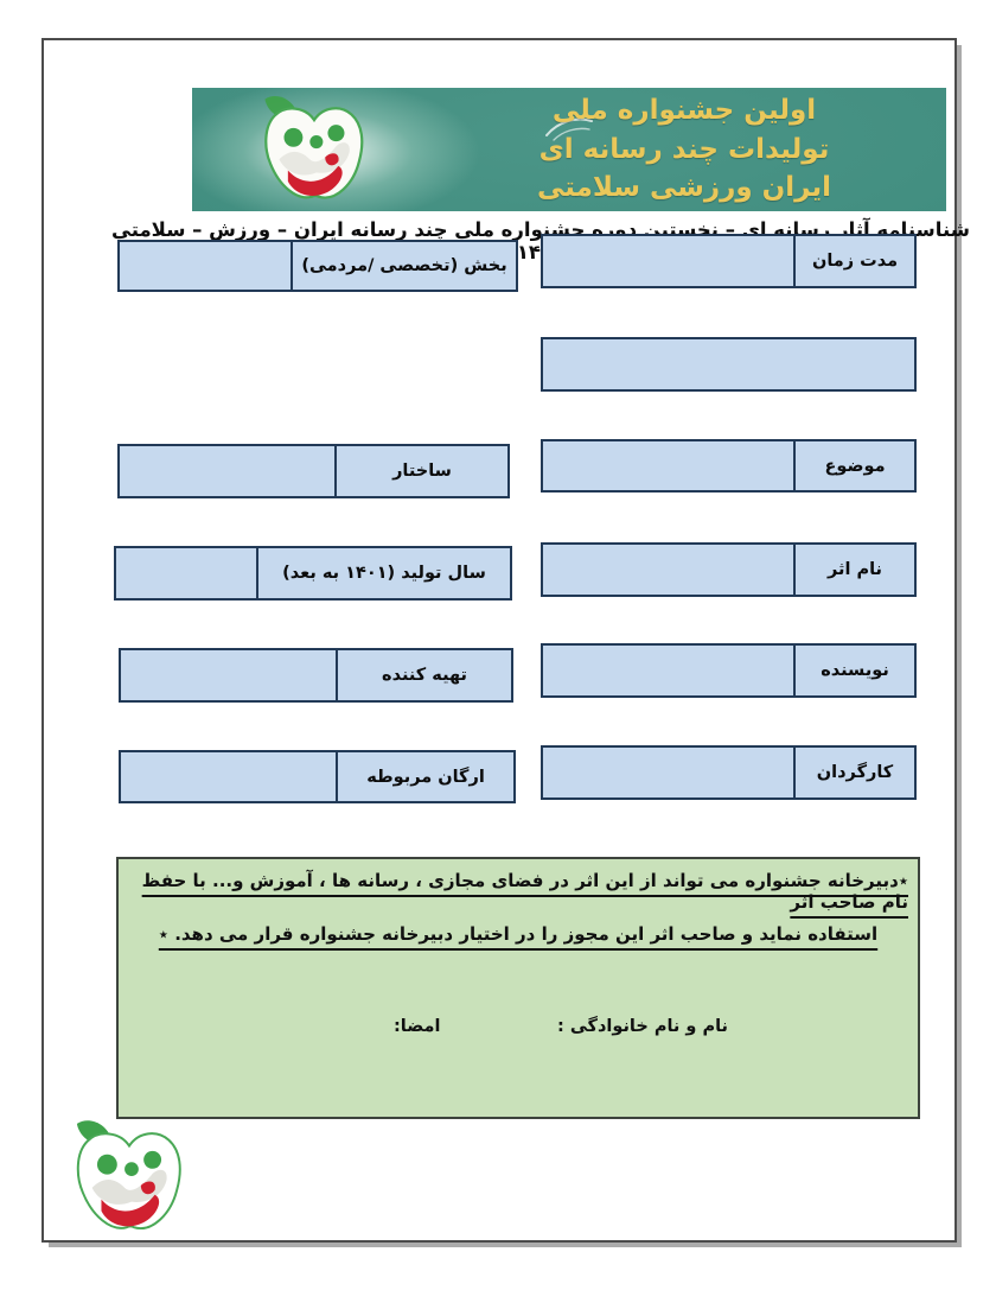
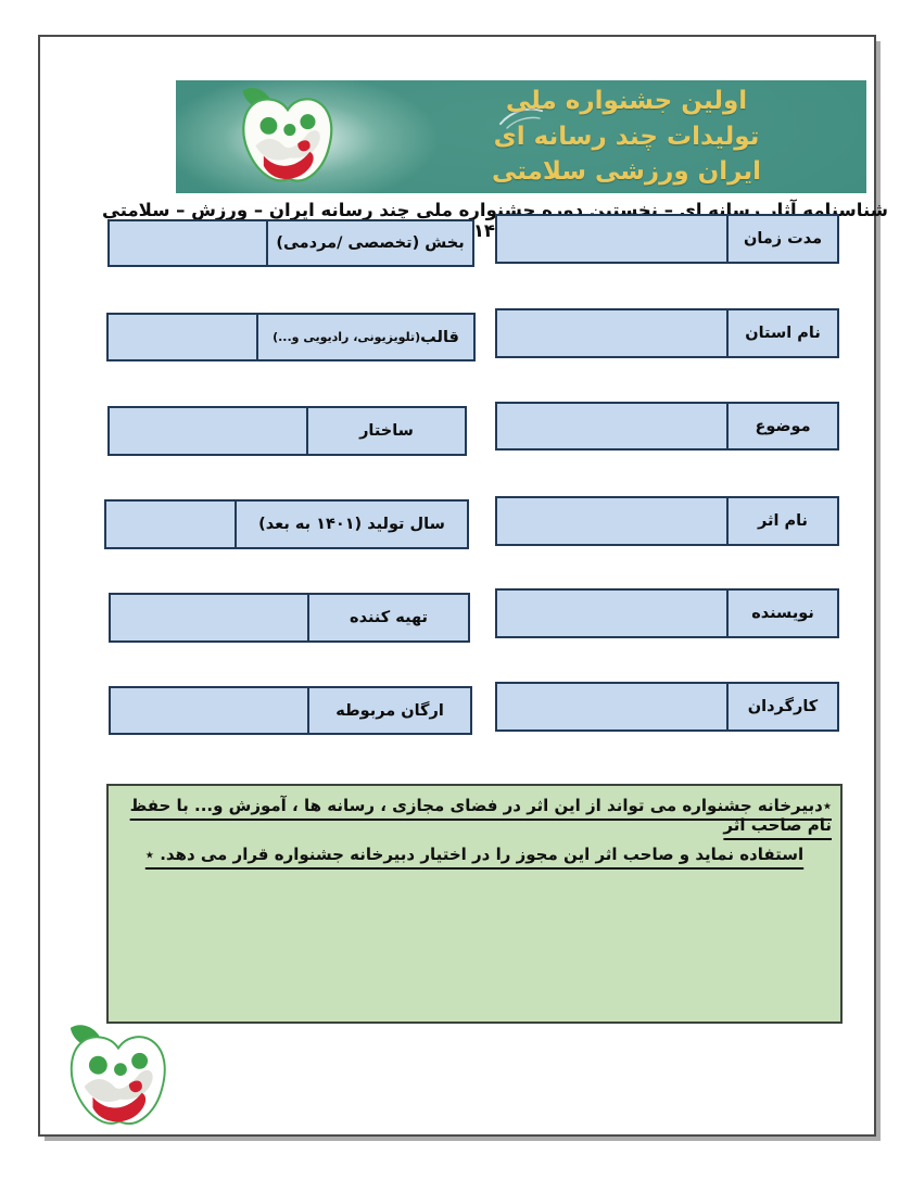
  اولین جشنواره ملی
  تولیدات چند رسانه ای
  ایران ورزشی سلامتی
  شناسنامه آثار رسانه ای – نخستین دوره جشنواره ملی چند رسانه ایران – ورزش – سلامتی۱۴
  مدت زمان
+ نام استان
  موضوع
  نام اثر
  نویسنده
  کارگردان
  بخش (تخصصی /مردمی)
+ قالب
+ (تلویزیونی، رادیویی و...)
  ساختار
  سال تولید (۱۴۰۱ به بعد)
  تهیه کننده
  ارگان مربوطه
  ٭دبیرخانه جشنواره می تواند از این اثر در فضای مجازی ، رسانه ها ، آموزش و... با حفظ نام صاحب اثر
  استفاده نماید و صاحب اثر این مجوز را در اختیار دبیرخانه جشنواره قرار می دهد. ٭
- نام و نام خانوادگی :
- امضا:
